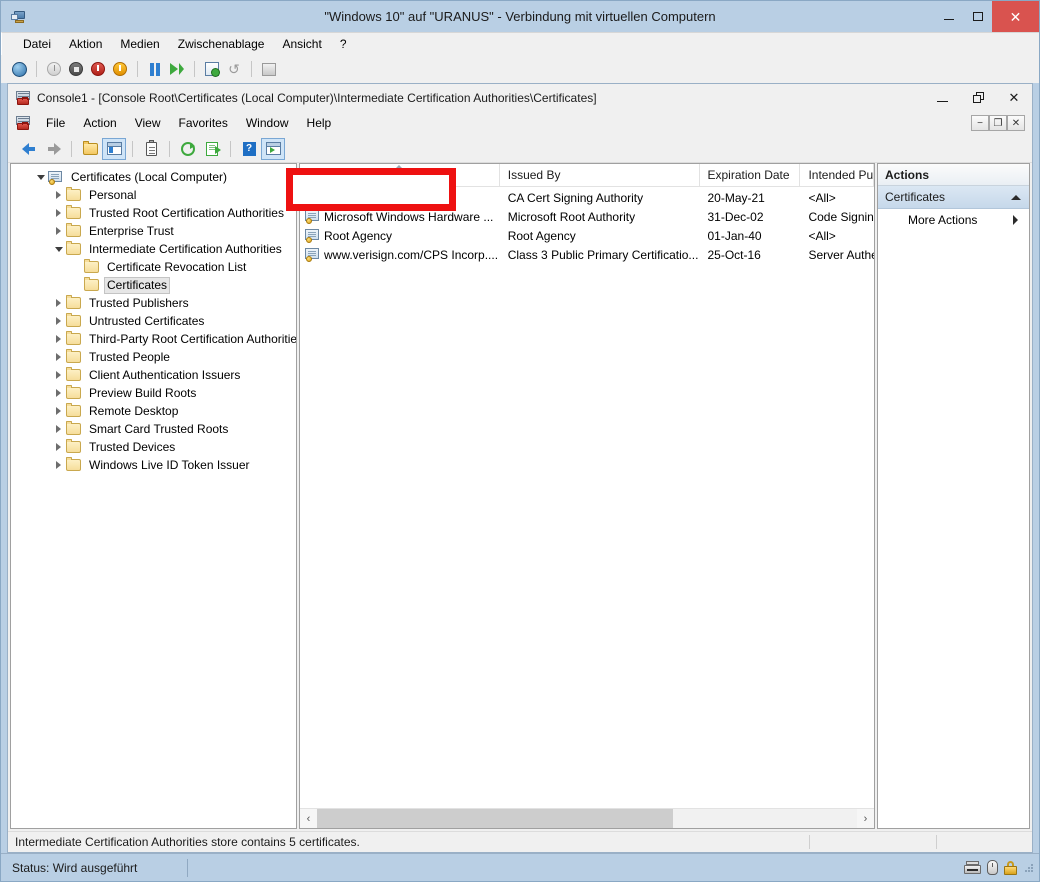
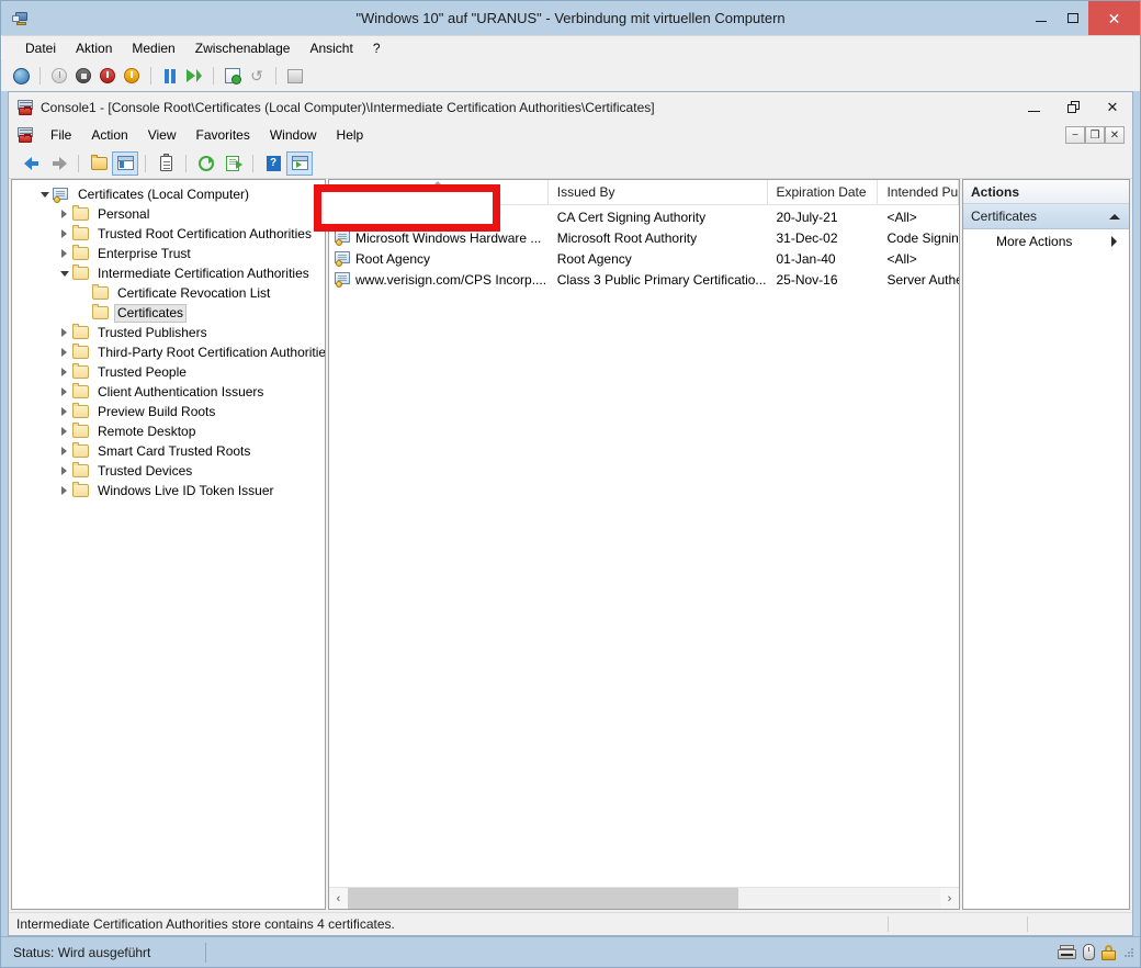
  "Windows 10" auf "URANUS" - Verbindung mit virtuellen Computern
  ✕
  Datei
  Aktion
  Medien
  Zwischenablage
  Ansicht
  ?
  ↺
  Console1 - [Console Root\Certificates (Local Computer)\Intermediate Certification Authorities\Certificates]
  ✕
  File
  Action
  View
  Favorites
  Window
  Help
  −
  ❐
  ✕
  ?
  Certificates (Local Computer)
  Personal
  Trusted Root Certification Authorities
  Enterprise Trust
  Intermediate Certification Authorities
  Certificate Revocation List
  Certificates
  Trusted Publishers
- Untrusted Certificates
  Third-Party Root Certification Authoritie
  Trusted People
  Client Authentication Issuers
  Preview Build Roots
  Remote Desktop
  Smart Card Trusted Roots
  Trusted Devices
  Windows Live ID Token Issuer
  Issued By
  Expiration Date
  Intended Pu
  CA Cert Signing Authority
- 20-May-21
+ 20-July-21
  <All>
  Microsoft Windows Hardware ...
  Microsoft Root Authority
  31-Dec-02
  Code Signin
  Root Agency
  Root Agency
  01-Jan-40
  <All>
  www.verisign.com/CPS Incorp....
  Class 3 Public Primary Certificatio...
- 25-Oct-16
+ 25-Nov-16
  Server Auth
  ‹
  ›
  Actions
  Certificates
  More Actions
- Intermediate Certification Authorities store contains 5 certificates.
+ Intermediate Certification Authorities store contains 4 certificates.
  Status: Wird ausgeführt
